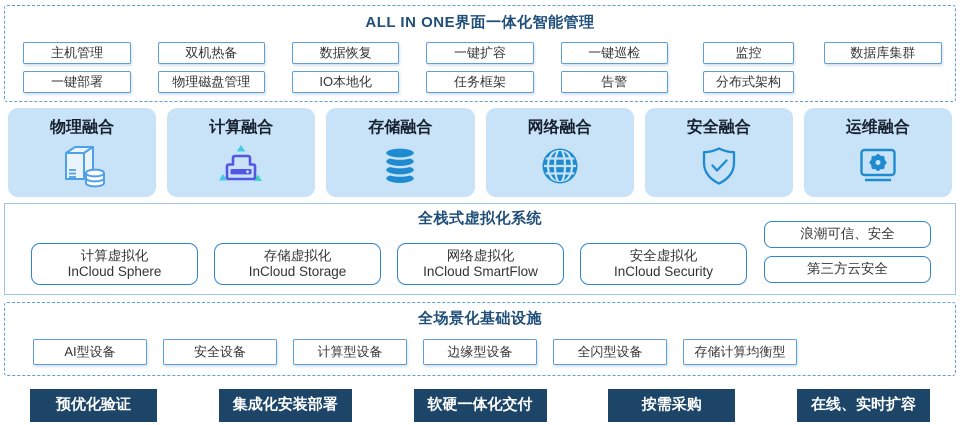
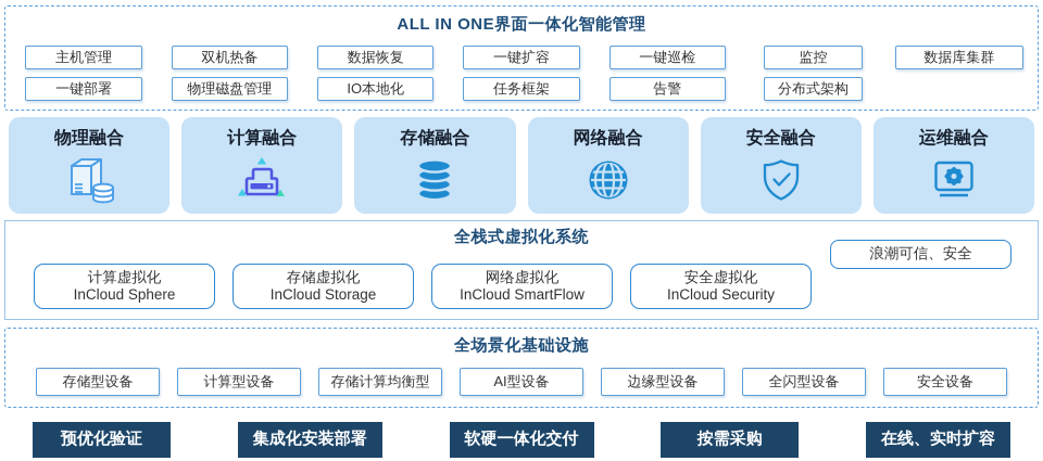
  ALL IN ONE界面一体化智能管理
  主机管理
  双机热备
  数据恢复
  一键扩容
  一键巡检
  监控
  数据库集群
  一键部署
  物理磁盘管理
  IO本地化
  任务框架
  告警
  分布式架构
  物理融合
  计算融合
  存储融合
  网络融合
  安全融合
  运维融合
  全栈式虚拟化系统
  计算虚拟化
  InCloud Sphere
  存储虚拟化
  InCloud Storage
  网络虚拟化
  InCloud SmartFlow
  安全虚拟化
  InCloud Security
  浪潮可信、安全
- 第三方云安全
  全场景化基础设施
+ 存储型设备
- AI型设备
+ 计算型设备
- 安全设备
+ 存储计算均衡型
- 计算型设备
+ AI型设备
  边缘型设备
  全闪型设备
- 存储计算均衡型
+ 安全设备
  预优化验证
  集成化安装部署
  软硬一体化交付
  按需采购
  在线、实时扩容
